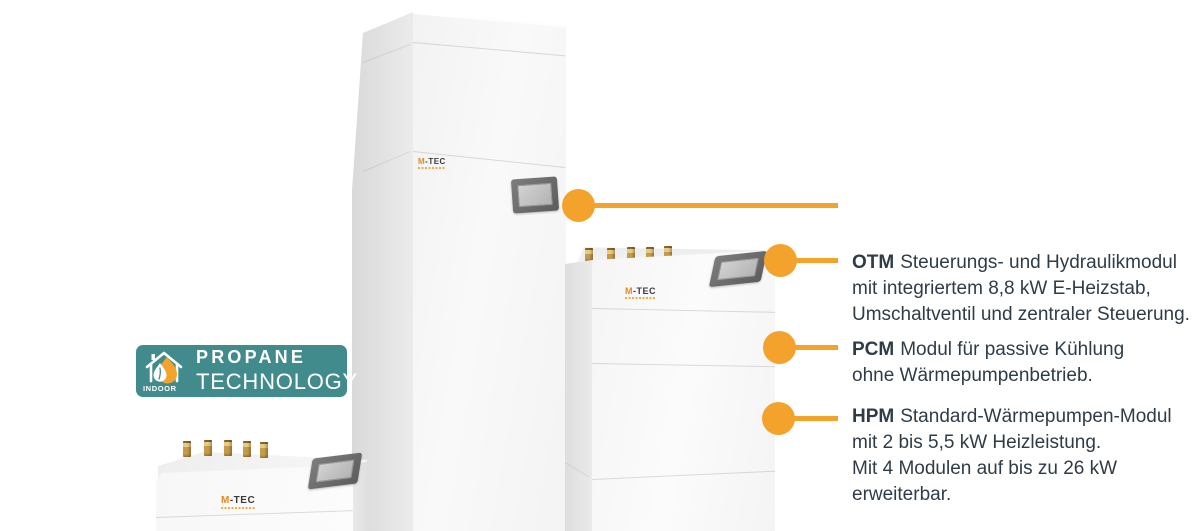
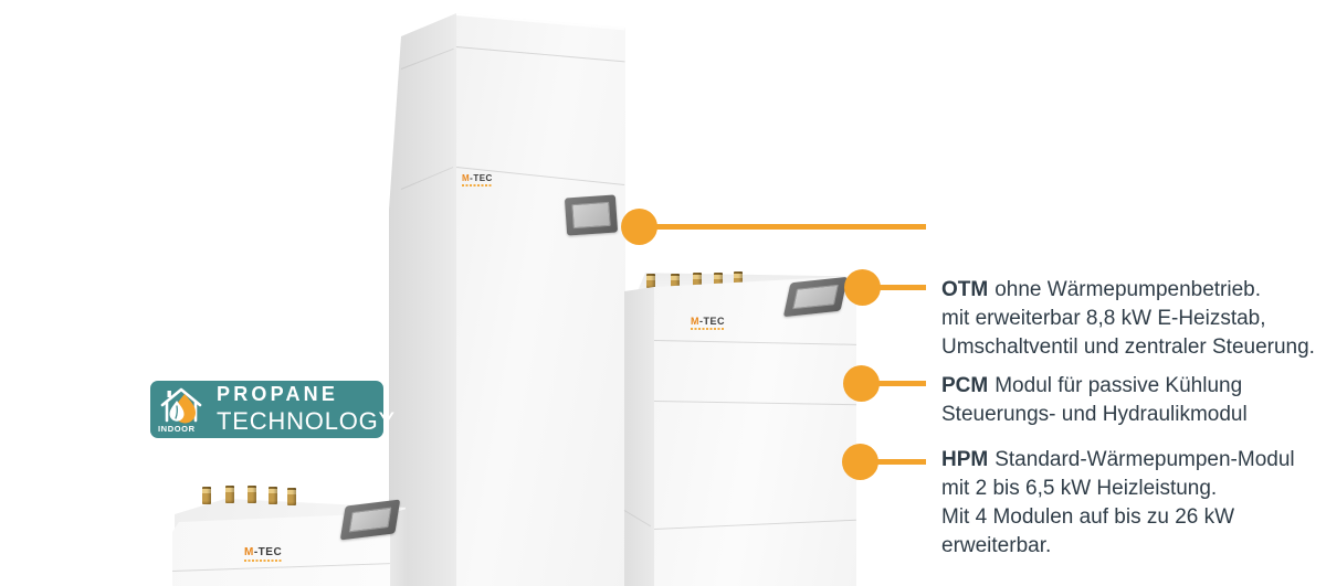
  M-TEC
  M-TEC
  M-TEC
  INDOOR
  PROPANE
  TECHNOLOGY
- OTM Steuerungs- und Hydraulikmodul
+ OTM ohne Wärmepumpenbetrieb.
- mit integriertem 8,8 kW E-Heizstab,
+ mit erweiterbar 8,8 kW E-Heizstab,
  Umschaltventil und zentraler Steuerung.
  PCM Modul für passive Kühlung
- ohne Wärmepumpenbetrieb.
+ Steuerungs- und Hydraulikmodul
  HPM Standard-Wärmepumpen-Modul
- mit 2 bis 5,5 kW Heizleistung.
+ mit 2 bis 6,5 kW Heizleistung.
  Mit 4 Modulen auf bis zu 26 kW erweiterbar.
